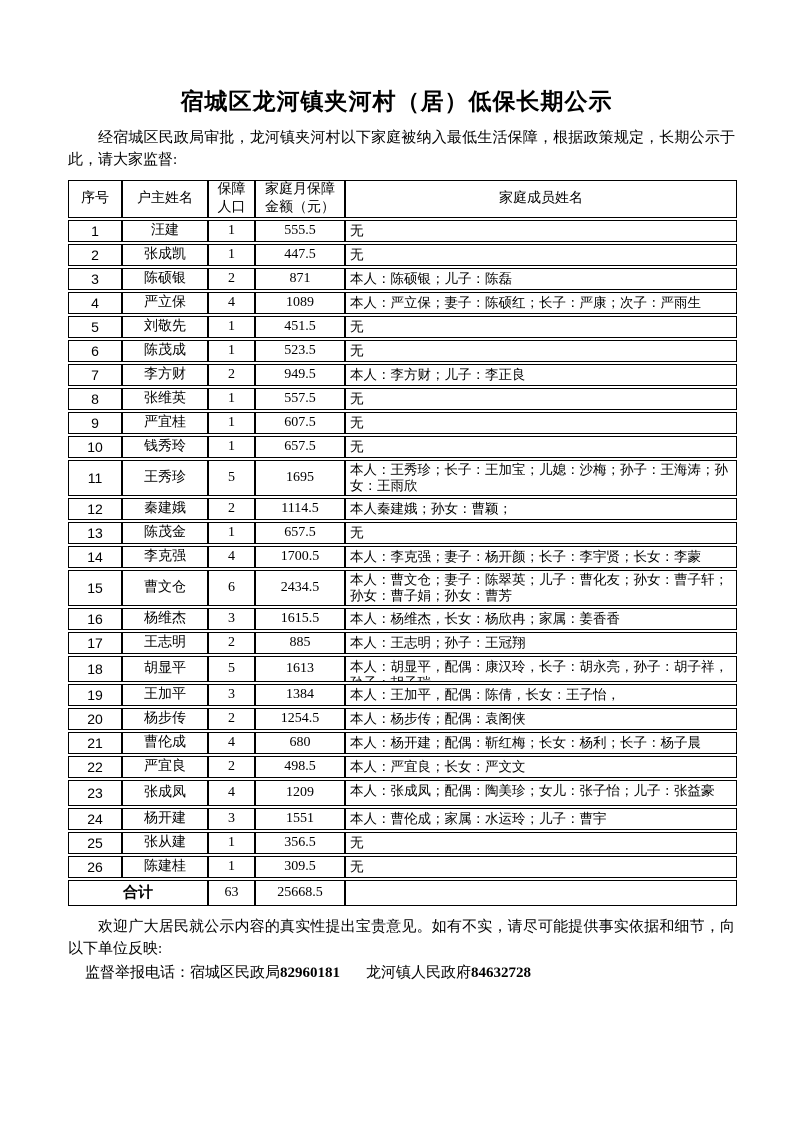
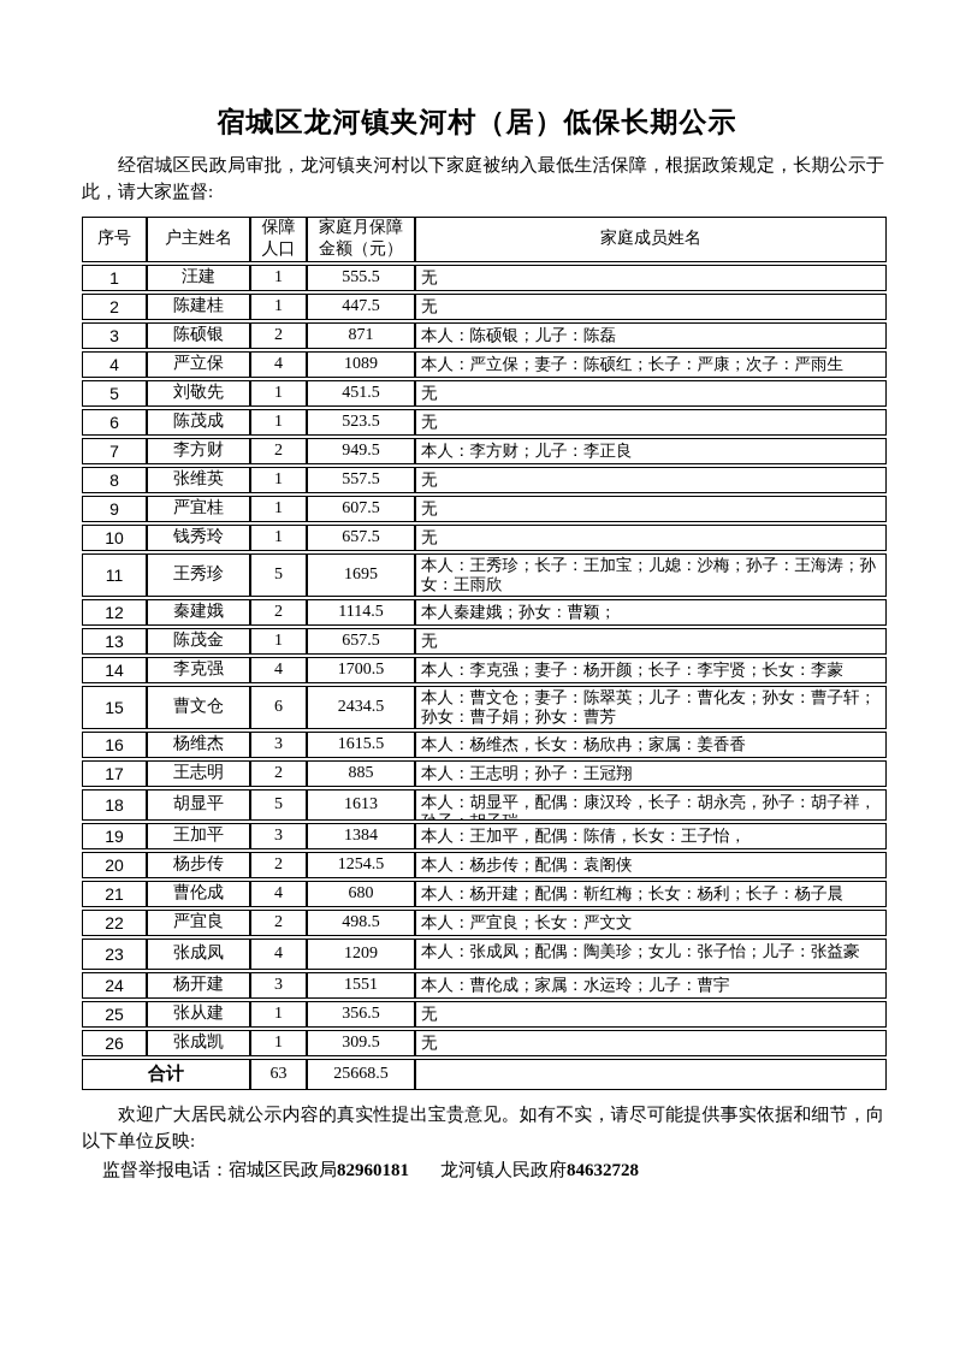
  宿城区龙河镇夹河村（居）低保长期公示
  经宿城区民政局审批，龙河镇夹河村以下家庭被纳入最低生活保障，根据政策规定，长期公示于此，请大家监督:
  序号	户主姓名	保障 人口	家庭月保障 金额（元）	家庭成员姓名
  1	汪建	1	555.5	无
- 2	张成凯	1	447.5	无
+ 2	陈建桂	1	447.5	无
  3	陈硕银	2	871	本人：陈硕银；儿子：陈磊
  4	严立保	4	1089	本人：严立保；妻子：陈硕红；长子：严康；次子：严雨生
  5	刘敬先	1	451.5	无
  6	陈茂成	1	523.5	无
  7	李方财	2	949.5	本人：李方财；儿子：李正良
  8	张维英	1	557.5	无
  9	严宜桂	1	607.5	无
  10	钱秀玲	1	657.5	无
  11	王秀珍	5	1695	本人：王秀珍；长子：王加宝；儿媳：沙梅；孙子：王海涛；孙女：王雨欣
  12	秦建娥	2	1114.5	本人秦建娥；孙女：曹颖；
  13	陈茂金	1	657.5	无
  14	李克强	4	1700.5	本人：李克强；妻子：杨开颜；长子：李宇贤；长女：李蒙
  15	曹文仓	6	2434.5	本人：曹文仓；妻子：陈翠英；儿子：曹化友；孙女：曹子轩；孙女：曹子娟；孙女：曹芳
  16	杨维杰	3	1615.5	本人：杨维杰，长女：杨欣冉；家属：姜香香
  17	王志明	2	885	本人：王志明；孙子：王冠翔
  18	胡显平	5	1613	本人：胡显平，配偶：康汉玲，长子：胡永亮，孙子：胡子祥，
  19	王加平	3	1384	本人：王加平，配偶：陈倩，长女：王子怡，
  20	杨步传	2	1254.5	本人：杨步传；配偶：袁阁侠
  21	曹伦成	4	680	本人：杨开建；配偶：靳红梅；长女：杨利；长子：杨子晨
  22	严宜良	2	498.5	本人：严宜良；长女：严文文
  23	张成凤	4	1209	本人：张成凤；配偶：陶美珍；女儿：张子怡；儿子：张益豪
  24	杨开建	3	1551	本人：曹伦成；家属：水运玲；儿子：曹宇
  25	张从建	1	356.5	无
- 26	陈建桂	1	309.5	无
+ 26	张成凯	1	309.5	无
  合计	63	25668.5
  欢迎广大居民就公示内容的真实性提出宝贵意见。如有不实，请尽可能提供事实依据和细节，向以下单位反映:
  监督举报电话：宿城区民政局82960181 龙河镇人民政府84632728
